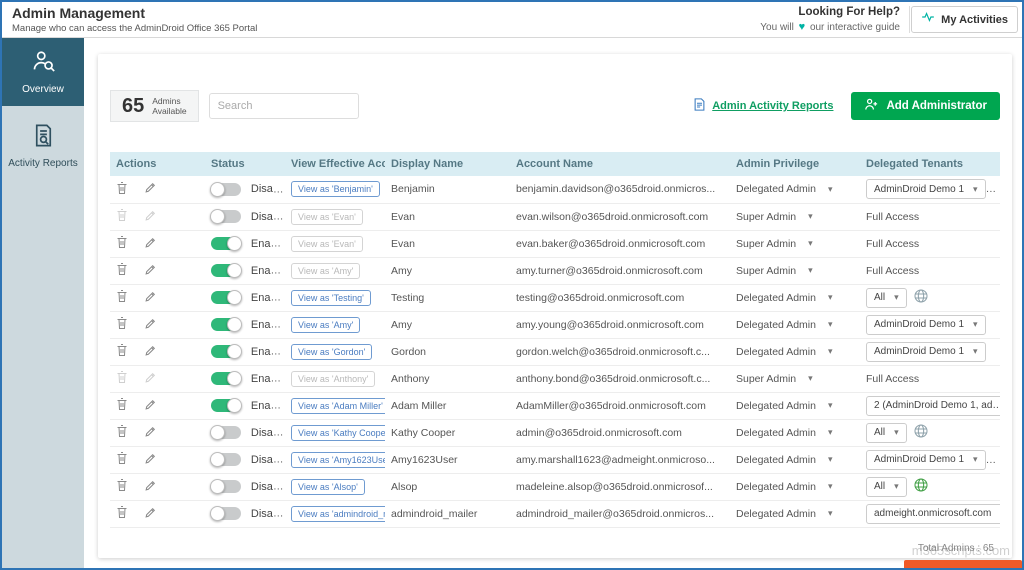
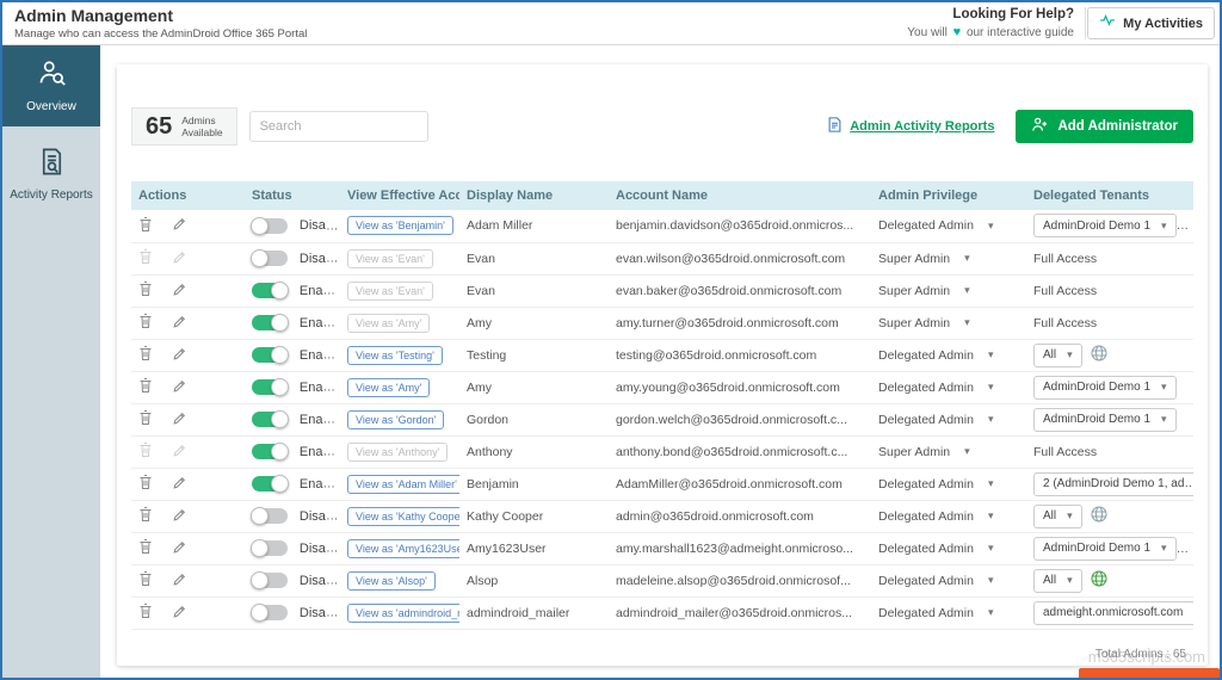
  Admin Management
  Manage who can access the AdminDroid Office 365 Portal
  Looking For Help?
  You will ♥ our interactive guide
  My Activities
  Overview
  Activity Reports
  65
  Admins
  Available
  Search
  Admin Activity Reports
  Add Administrator
  Actions	Status	View Effective Acc	Display Name	Account Name	Admin Privilege	Delegated Tenants
- 	Disable	View as 'Benjamin'	Benjamin	benjamin.davidson@o365droid.onmicros...	Delegated Admin ▾	AdminDroid Demo 1 ▾
+ 	Disable	View as 'Benjamin'	Adam Miller	benjamin.davidson@o365droid.onmicros...	Delegated Admin ▾	AdminDroid Demo 1 ▾
  	Disable	View as 'Evan'	Evan	evan.wilson@o365droid.onmicrosoft.com	Super Admin ▾	Full Access
  	Enable	View as 'Evan'	Evan	evan.baker@o365droid.onmicrosoft.com	Super Admin ▾	Full Access
  	Enable	View as 'Amy'	Amy	amy.turner@o365droid.onmicrosoft.com	Super Admin ▾	Full Access
  	Enable	View as 'Testing'	Testing	testing@o365droid.onmicrosoft.com	Delegated Admin ▾	All ▾
  	Enable	View as 'Amy'	Amy	amy.young@o365droid.onmicrosoft.com	Delegated Admin ▾	AdminDroid Demo 1 ▾
  	Enable	View as 'Gordon'	Gordon	gordon.welch@o365droid.onmicrosoft.c...	Delegated Admin ▾	AdminDroid Demo 1 ▾
  	Enable	View as 'Anthony'	Anthony	anthony.bond@o365droid.onmicrosoft.c...	Super Admin ▾	Full Access
- 	Enable	View as 'Adam Miller'	Adam Miller	AdamMiller@o365droid.onmicrosoft.com	Delegated Admin ▾	2 (AdminDroid Demo 1, adm
+ 	Enable	View as 'Adam Miller'	Benjamin	AdamMiller@o365droid.onmicrosoft.com	Delegated Admin ▾	2 (AdminDroid Demo 1, adm
  	Disable	View as 'Kathy Coope	Kathy Cooper	admin@o365droid.onmicrosoft.com	Delegated Admin ▾	All ▾
  	Disable	View as 'Amy1623Us	Amy1623User	amy.marshall1623@admeight.onmicroso...	Delegated Admin ▾	AdminDroid Demo 1 ▾
  	Disable	View as 'Alsop'	Alsop	madeleine.alsop@o365droid.onmicrosof...	Delegated Admin ▾	All ▾
  	Disable	View as 'admindroid_	admindroid_mailer	admindroid_mailer@o365droid.onmicros...	Delegated Admin ▾	admeight.onmicrosoft.com
  Total Admins : 65
  m365scripts.com
